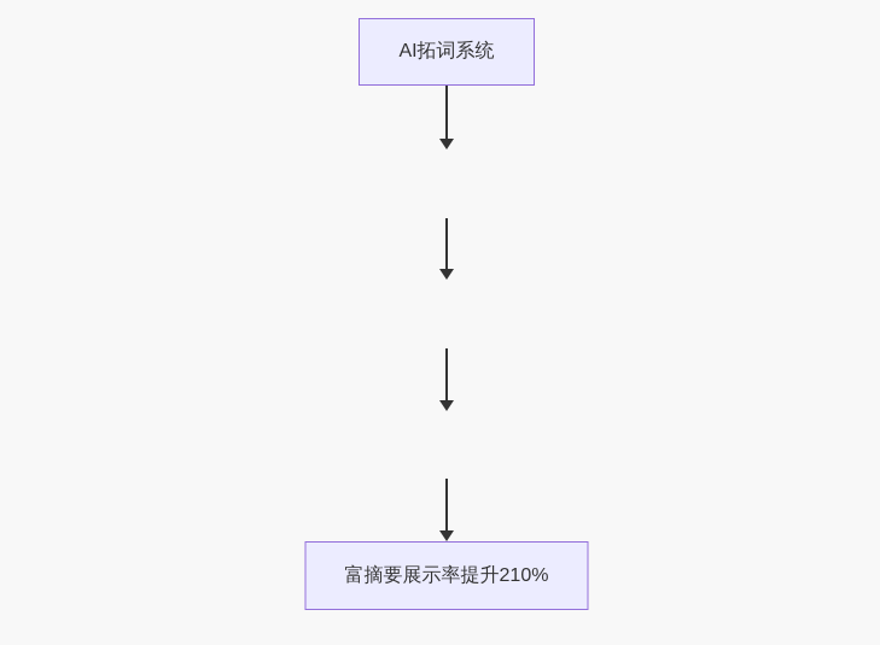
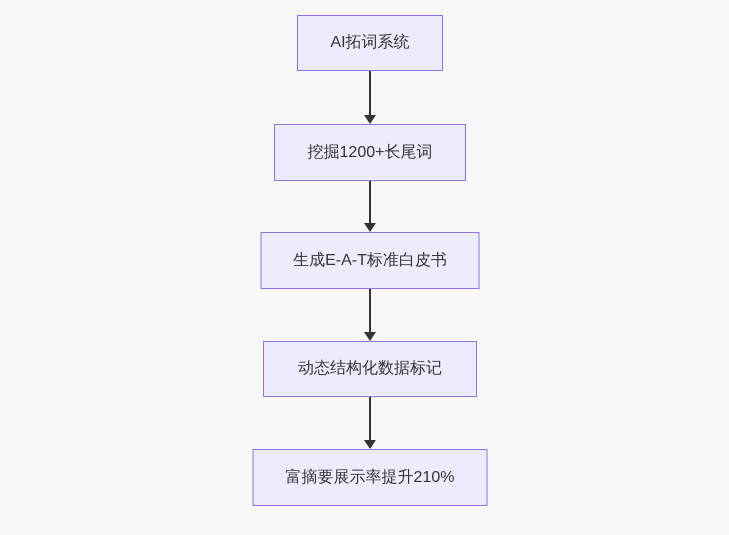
  AI拓词系统
+ 挖掘1200+长尾词
+ 生成E-A-T标准白皮书
+ 动态结构化数据标记
  富摘要展示率提升210%
